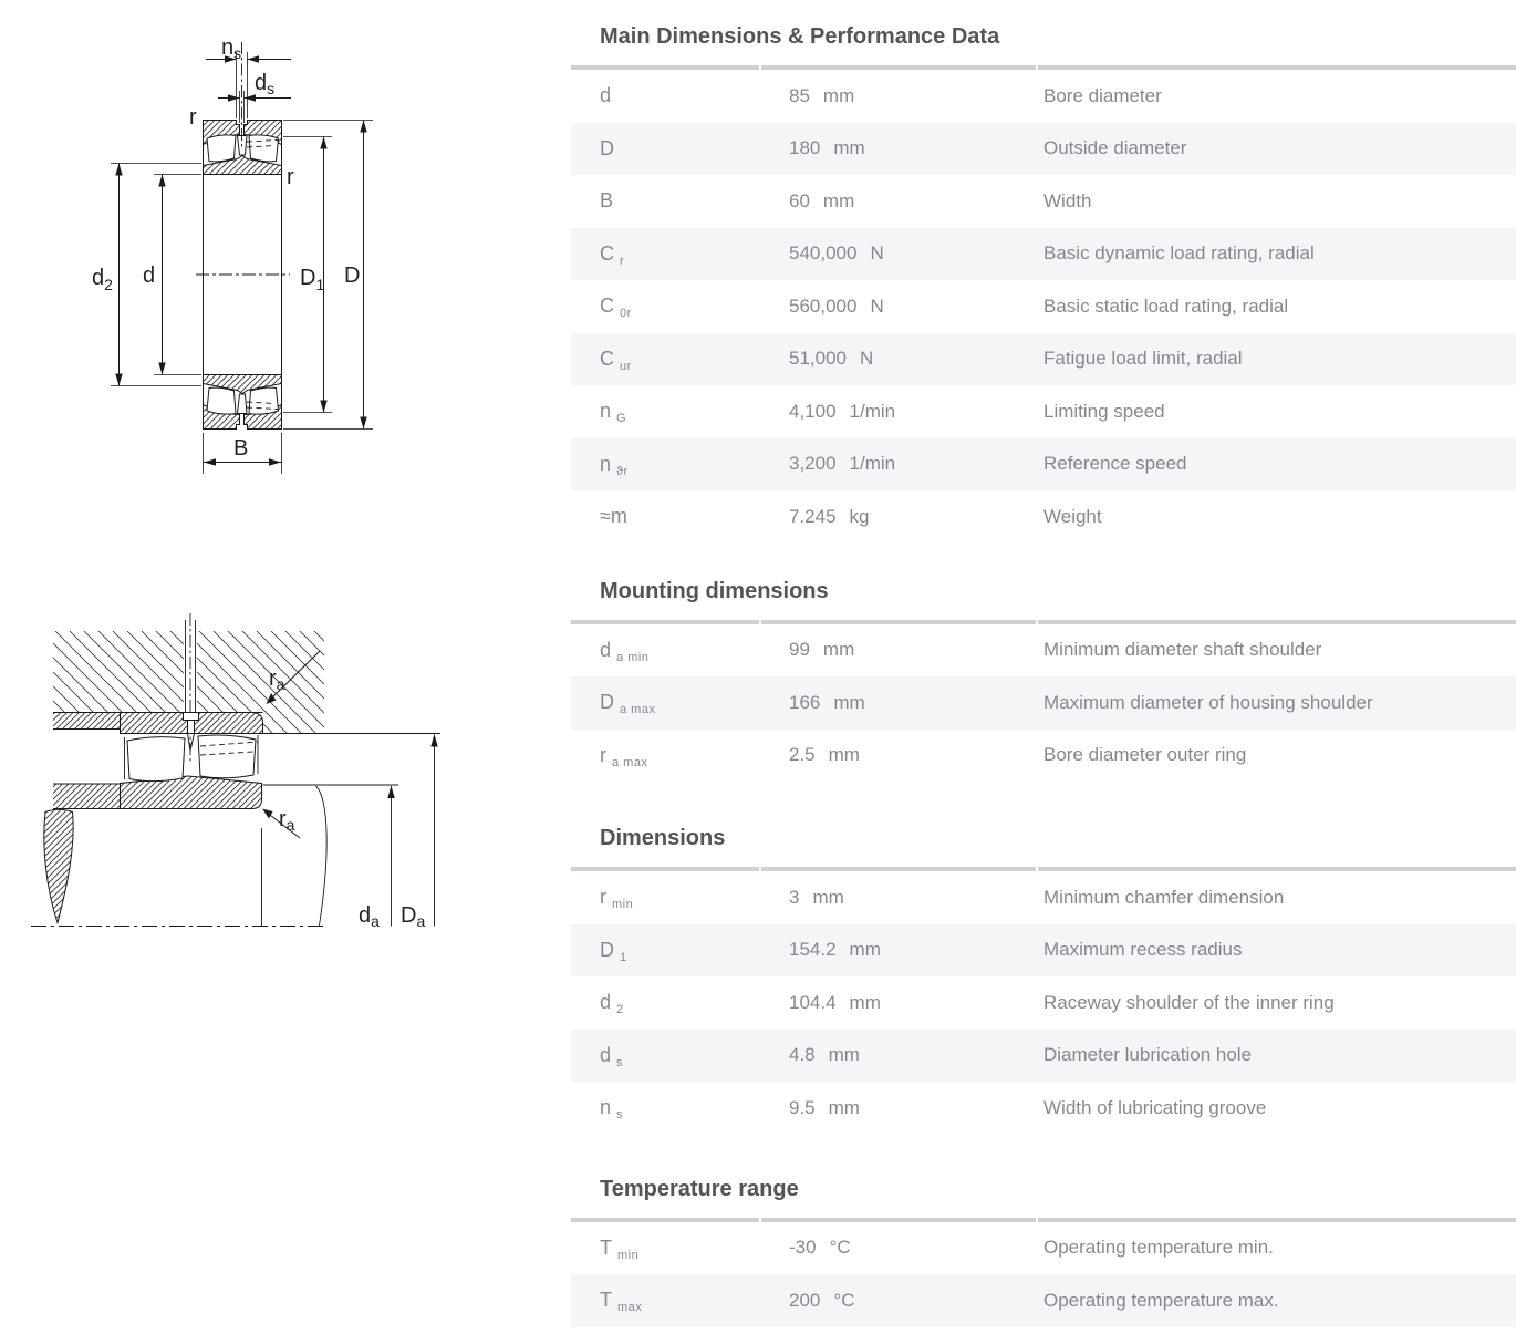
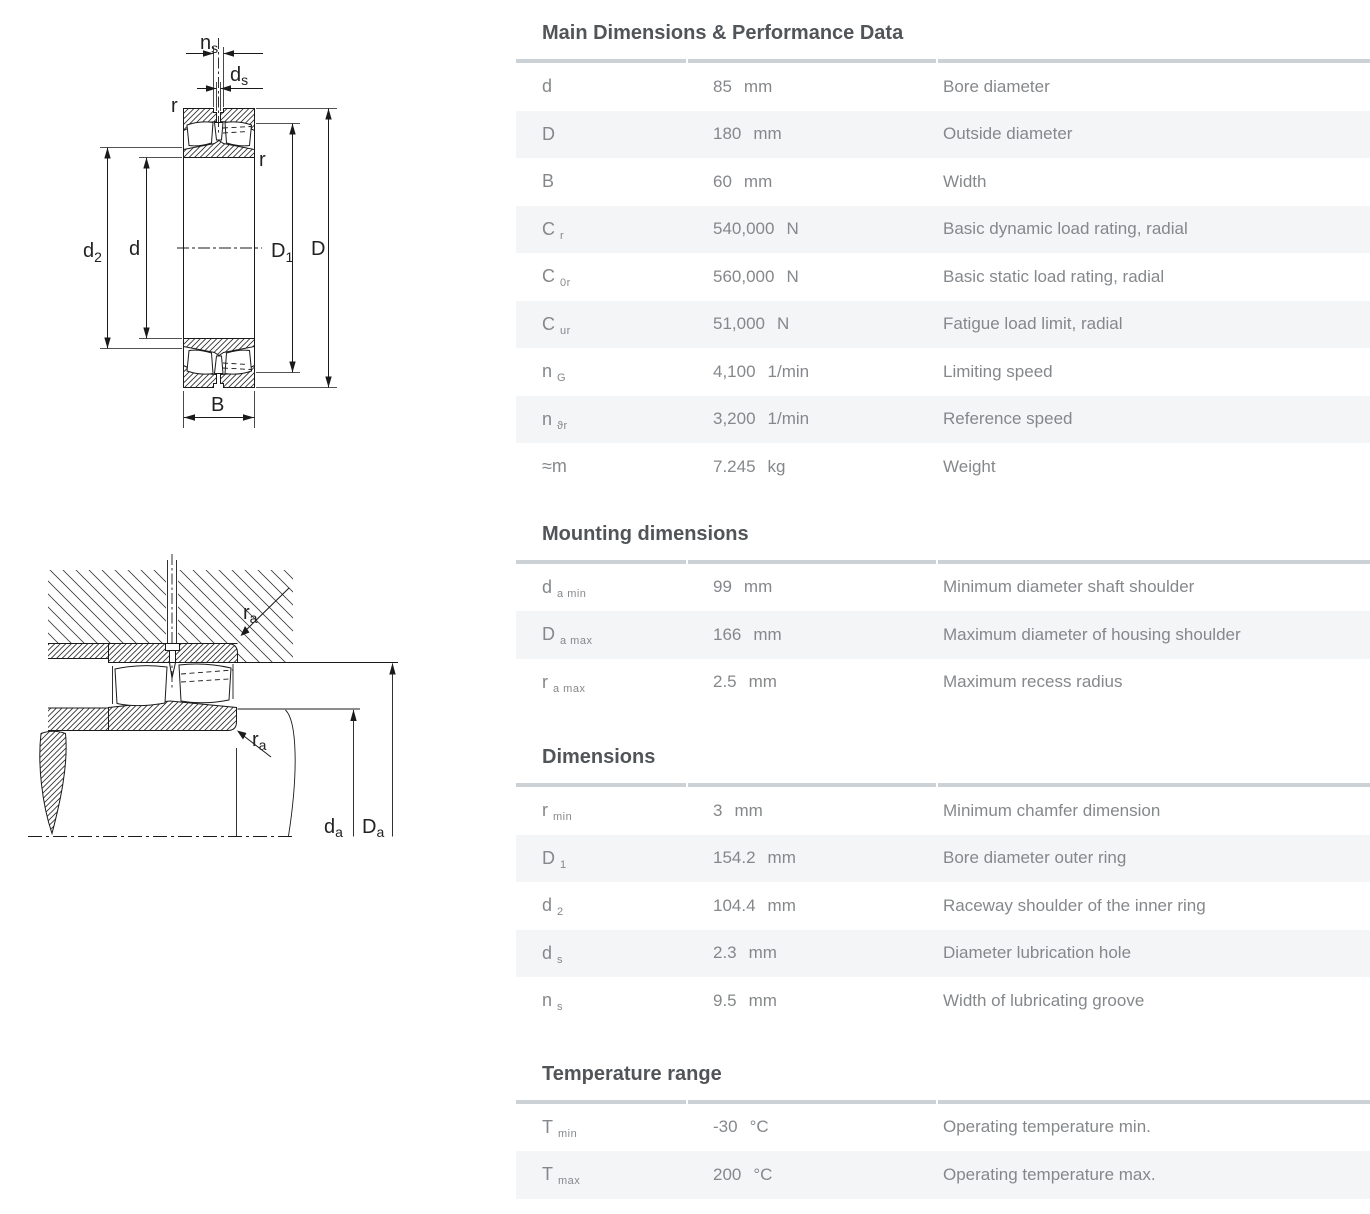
  ns
  ds
  r
  r
  d2
  d
  D1
  D
  B
  ra
  ra
  da
  Da
  Main Dimensions & Performance Data
  d
  85 mm
  Bore diameter
  D
  180 mm
  Outside diameter
  B
  60 mm
  Width
  C r
  540,000 N
  Basic dynamic load rating, radial
  C 0r
  560,000 N
  Basic static load rating, radial
  C ur
  51,000 N
  Fatigue load limit, radial
  n G
  4,100 1/min
  Limiting speed
  n ϑr
  3,200 1/min
  Reference speed
  ≈m
  7.245 kg
  Weight
  Mounting dimensions
  d a min
  99 mm
  Minimum diameter shaft shoulder
  D a max
  166 mm
  Maximum diameter of housing shoulder
  r a max
  2.5 mm
- Bore diameter outer ring
+ Maximum recess radius
  Dimensions
  r min
  3 mm
  Minimum chamfer dimension
  D 1
  154.2 mm
- Maximum recess radius
+ Bore diameter outer ring
  d 2
  104.4 mm
  Raceway shoulder of the inner ring
  d s
- 4.8 mm
+ 2.3 mm
  Diameter lubrication hole
  n s
  9.5 mm
  Width of lubricating groove
  Temperature range
  T min
  -30 °C
  Operating temperature min.
  T max
  200 °C
  Operating temperature max.
